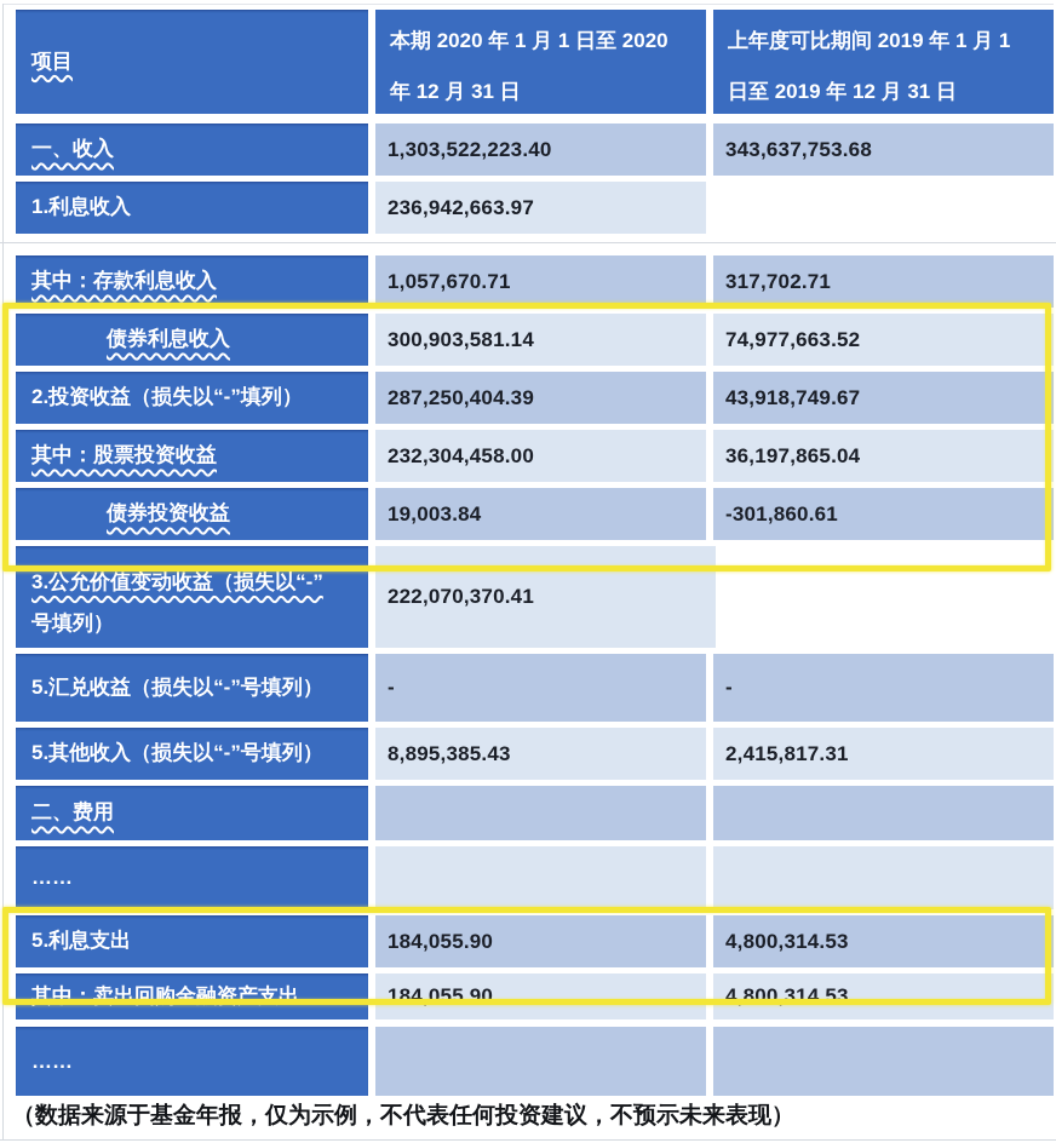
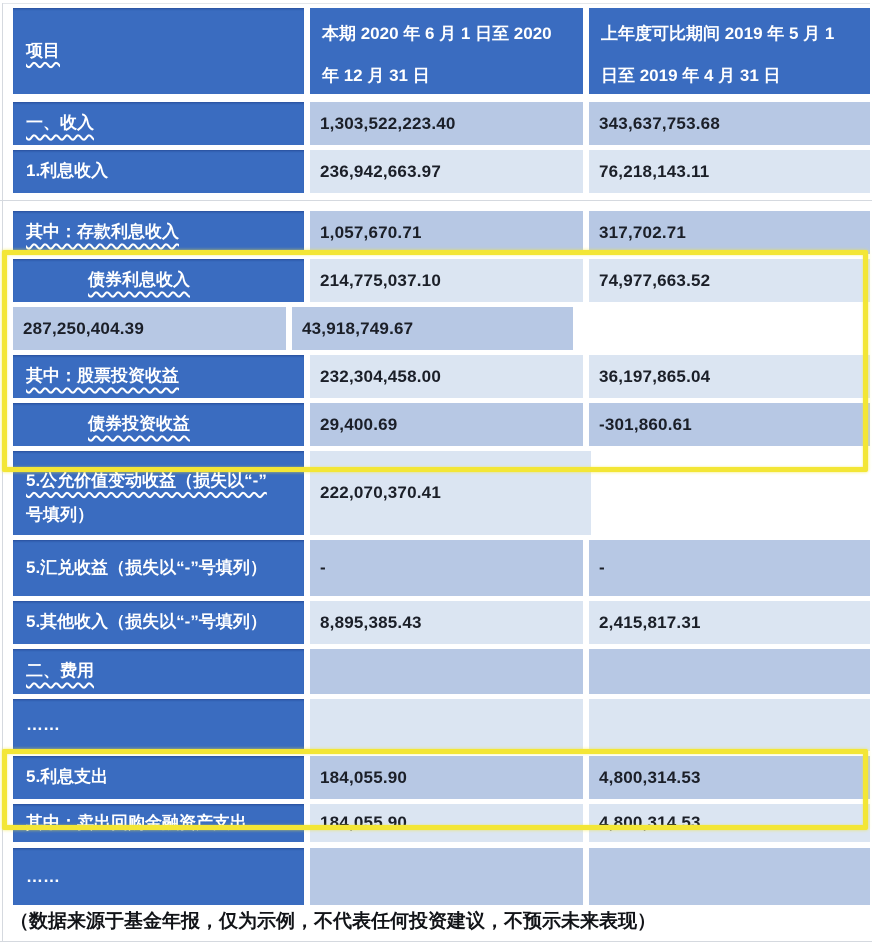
  项目
- 本期 2020 年 1 月 1 日至 2020
+ 本期 2020 年 6 月 1 日至 2020
  年 12 月 31 日
- 上年度可比期间 2019 年 1 月 1
+ 上年度可比期间 2019 年 5 月 1
- 日至 2019 年 12 月 31 日
+ 日至 2019 年 4 月 31 日
  一、收入
  1,303,522,223.40
  343,637,753.68
  1.利息收入
  236,942,663.97
+ 76,218,143.11
  其中：存款利息收入
  1,057,670.71
  317,702.71
  债券利息收入
- 300,903,581.14
+ 214,775,037.10
  74,977,663.52
- 2.投资收益（损失以“-”填列）
  287,250,404.39
  43,918,749.67
  其中：股票投资收益
  232,304,458.00
  36,197,865.04
  债券投资收益
- 19,003.84
+ 29,400.69
  -301,860.61
- 3.公允价值变动收益（损失以“-”
+ 5.公允价值变动收益（损失以“-”
  号填列）
  222,070,370.41
  5.汇兑收益（损失以“-”号填列）
  -
  -
  5.其他收入（损失以“-”号填列）
  8,895,385.43
  2,415,817.31
  二、费用
  ……
  5.利息支出
  184,055.90
  4,800,314.53
  其中：卖出回购金融资产支出
  184,055.90
  4,800,314.53
  ……
  （数据来源于基金年报，仅为示例，不代表任何投资建议，不预示未来表现）
